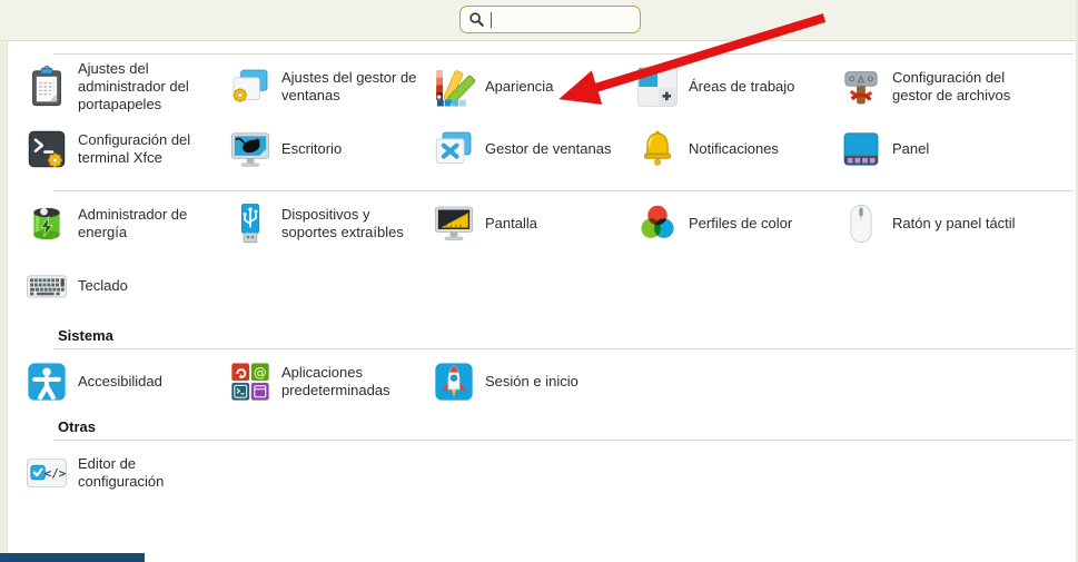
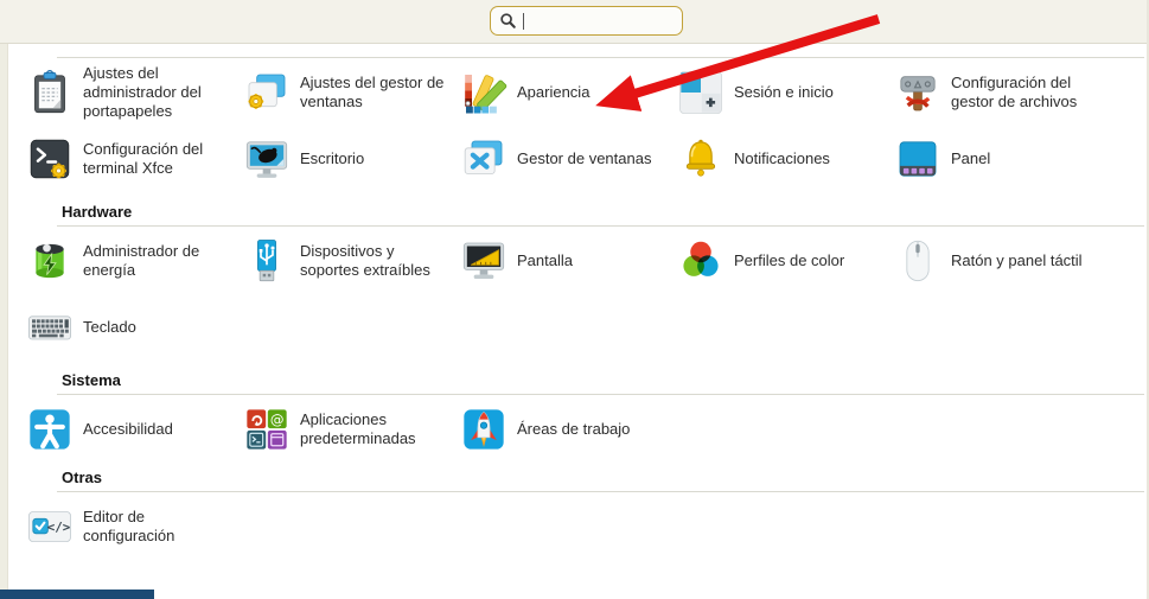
  Ajustes del administrador del portapapeles
  Ajustes del gestor de ventanas
  Apariencia
- Áreas de trabajo
+ Sesión e inicio
  Configuración del gestor de archivos
  Configuración del terminal Xfce
  Escritorio
  Gestor de ventanas
  Notificaciones
  Panel
+ Hardware
  Administrador de energía
  Dispositivos y soportes extraíbles
  Pantalla
  Perfiles de color
  Ratón y panel táctil
  Teclado
  Sistema
  Accesibilidad
  @
  Aplicaciones predeterminadas
- Sesión e inicio
+ Áreas de trabajo
  Otras
  </>
  Editor de configuración
